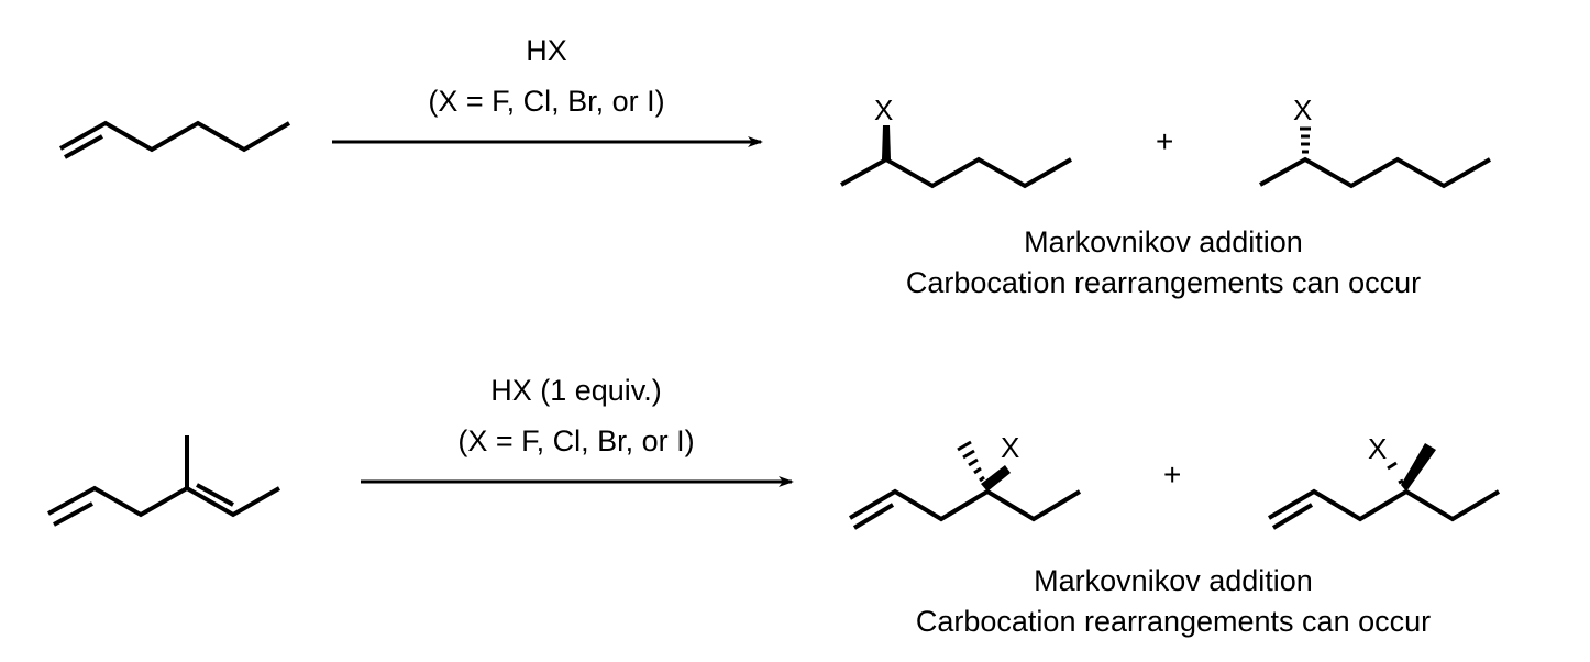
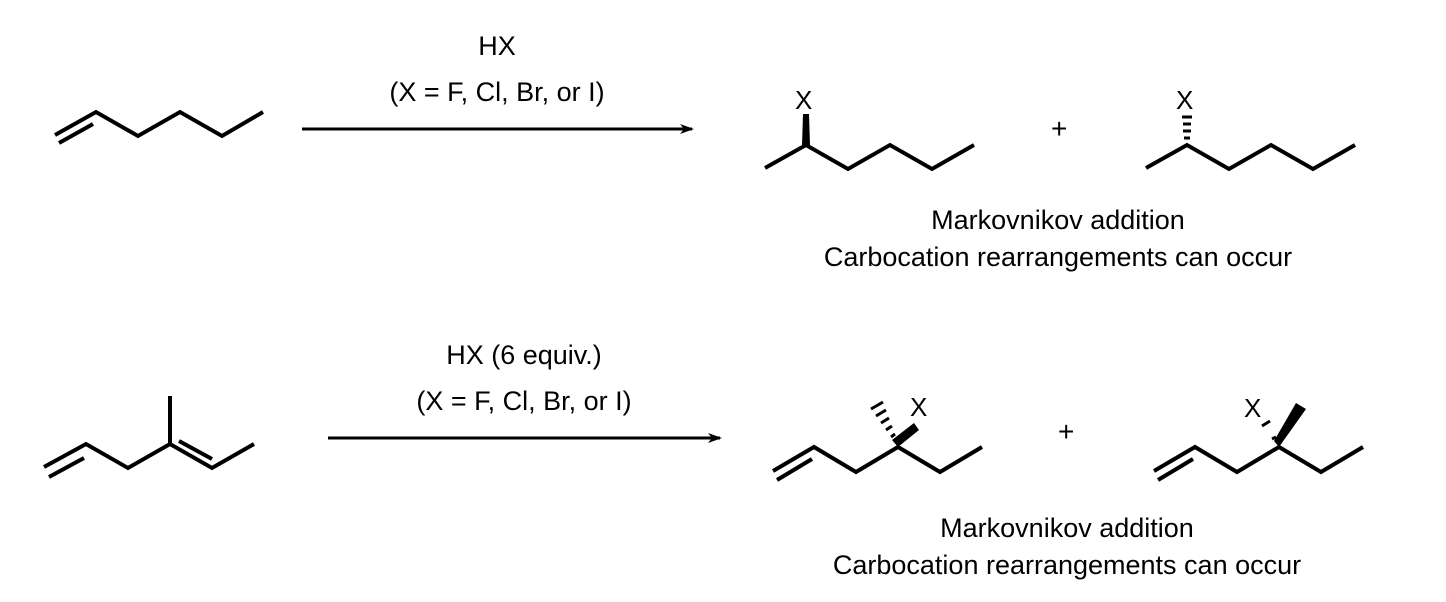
  X
  X
  X
  X
  +
  +
  HX
  (X = F, Cl, Br, or I)
- HX (1 equiv.)
+ HX (6 equiv.)
  (X = F, Cl, Br, or I)
  Markovnikov addition
  Carbocation rearrangements can occur
  Markovnikov addition
  Carbocation rearrangements can occur
